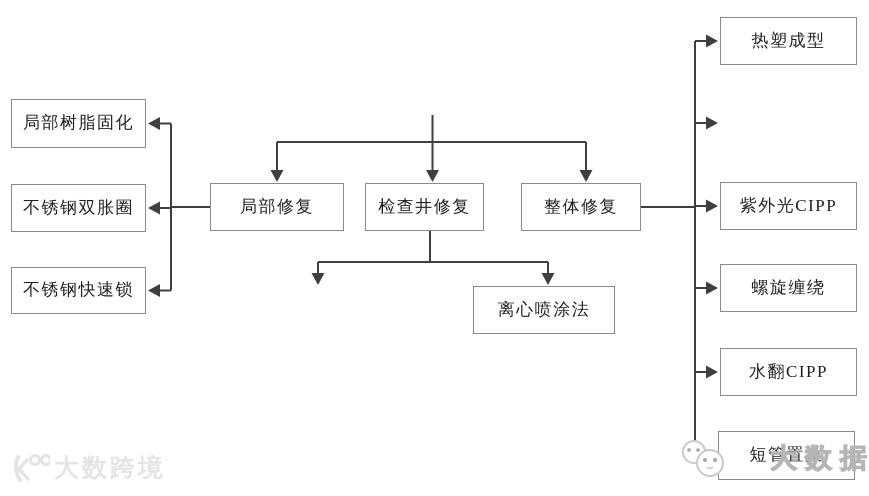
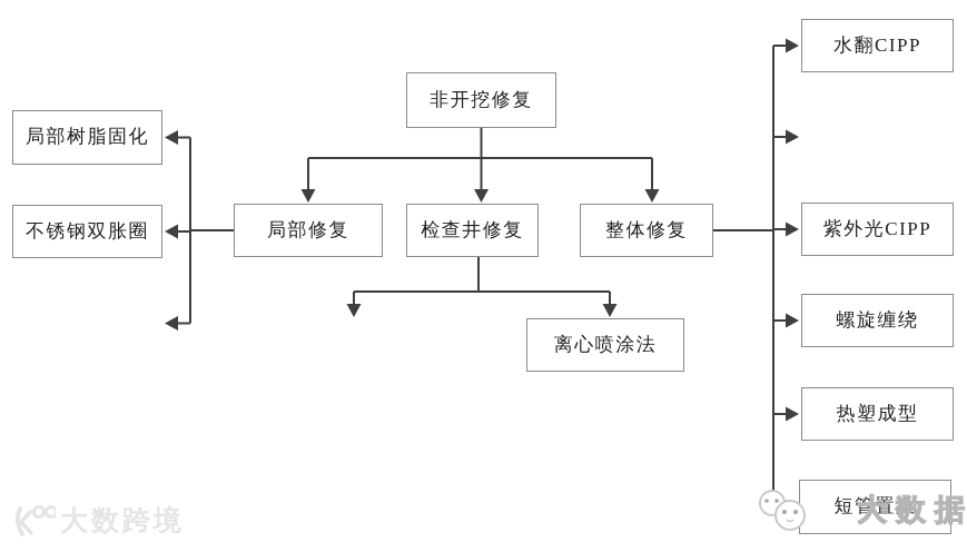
+ 非开挖修复
  局部修复
  检查井修复
  整体修复
  局部树脂固化
  不锈钢双胀圈
- 不锈钢快速锁
  离心喷涂法
- 热塑成型
+ 水翻CIPP
  紫外光CIPP
  螺旋缠绕
- 水翻CIPP
+ 热塑成型
  短管置换
  大数跨境
  大数据
